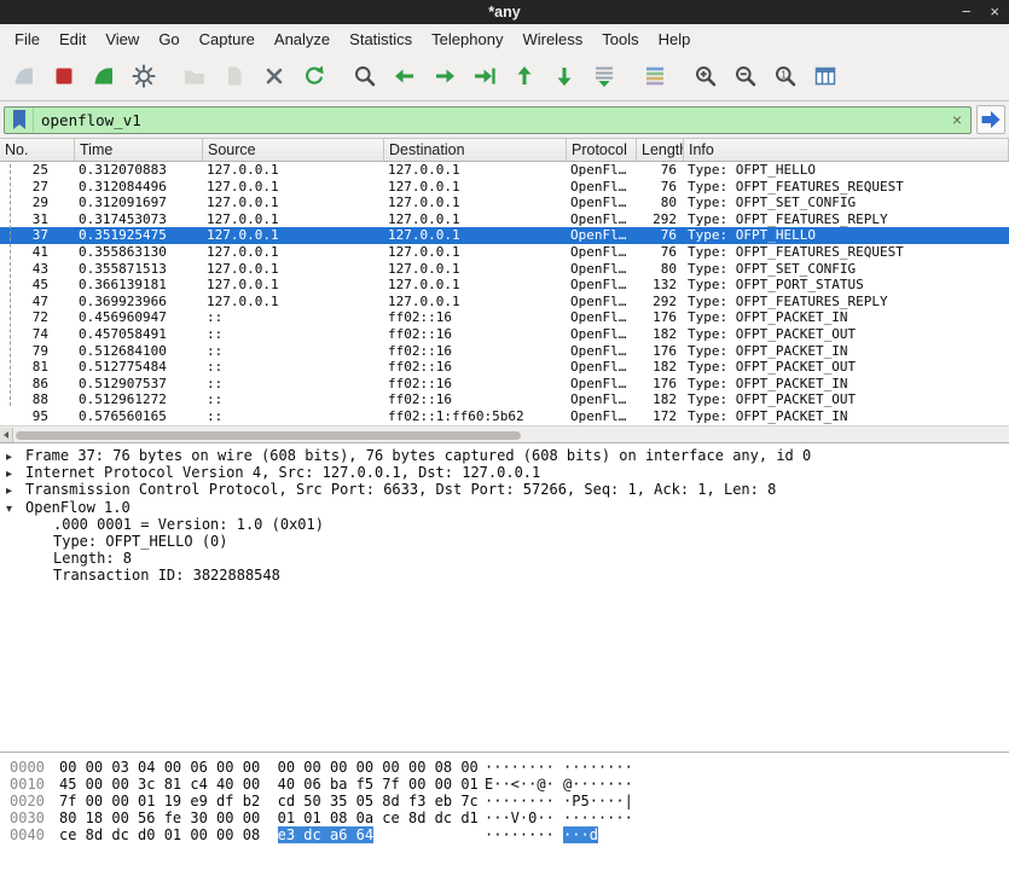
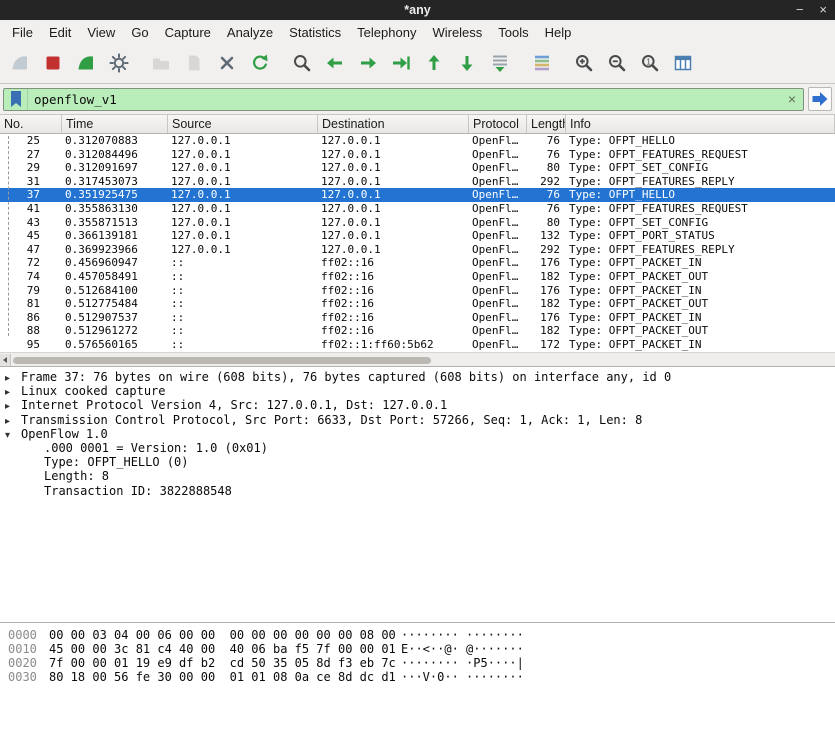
  *any
  −
  ×
  File
  Edit
  View
  Go
  Capture
  Analyze
  Statistics
  Telephony
  Wireless
  Tools
  Help
  1
  openflow_v1
  ×
  No.
  Time
  Source
  Destination
  Protocol
  Length
  Info
  25
  0.312070883
  127.0.0.1
  127.0.0.1
  OpenFl…
  76
  Type: OFPT_HELLO
  27
  0.312084496
  127.0.0.1
  127.0.0.1
  OpenFl…
  76
  Type: OFPT_FEATURES_REQUEST
  29
  0.312091697
  127.0.0.1
  127.0.0.1
  OpenFl…
  80
  Type: OFPT_SET_CONFIG
  31
  0.317453073
  127.0.0.1
  127.0.0.1
  OpenFl…
  292
  Type: OFPT_FEATURES_REPLY
  37
  0.351925475
  127.0.0.1
  127.0.0.1
  OpenFl…
  76
  Type: OFPT_HELLO
  41
  0.355863130
  127.0.0.1
  127.0.0.1
  OpenFl…
  76
  Type: OFPT_FEATURES_REQUEST
  43
  0.355871513
  127.0.0.1
  127.0.0.1
  OpenFl…
  80
  Type: OFPT_SET_CONFIG
  45
  0.366139181
  127.0.0.1
  127.0.0.1
  OpenFl…
  132
  Type: OFPT_PORT_STATUS
  47
  0.369923966
  127.0.0.1
  127.0.0.1
  OpenFl…
  292
  Type: OFPT_FEATURES_REPLY
  72
  0.456960947
  ::
  ff02::16
  OpenFl…
  176
  Type: OFPT_PACKET_IN
  74
  0.457058491
  ::
  ff02::16
  OpenFl…
  182
  Type: OFPT_PACKET_OUT
  79
  0.512684100
  ::
  ff02::16
  OpenFl…
  176
  Type: OFPT_PACKET_IN
  81
  0.512775484
  ::
  ff02::16
  OpenFl…
  182
  Type: OFPT_PACKET_OUT
  86
  0.512907537
  ::
  ff02::16
  OpenFl…
  176
  Type: OFPT_PACKET_IN
  88
  0.512961272
  ::
  ff02::16
  OpenFl…
  182
  Type: OFPT_PACKET_OUT
  95
  0.576560165
  ::
  ff02::1:ff60:5b62
  OpenFl…
  172
  Type: OFPT_PACKET_IN
  ▸ Frame 37: 76 bytes on wire (608 bits), 76 bytes captured (608 bits) on interface any, id 0
+ ▸ Linux cooked capture
  ▸ Internet Protocol Version 4, Src: 127.0.0.1, Dst: 127.0.0.1
  ▸ Transmission Control Protocol, Src Port: 6633, Dst Port: 57266, Seq: 1, Ack: 1, Len: 8
  ▾ OpenFlow 1.0
  .000 0001 = Version: 1.0 (0x01)
  Type: OFPT_HELLO (0)
  Length: 8
  Transaction ID: 3822888548
  0000 00 00 03 04 00 06 00 00 00 00 00 00 00 00 08 00 ········ ········
  0010 45 00 00 3c 81 c4 40 00 40 06 ba f5 7f 00 00 01 E··<··@· @·······
  0020 7f 00 00 01 19 e9 df b2 cd 50 35 05 8d f3 eb 7c ········ ·P5····|
  0030 80 18 00 56 fe 30 00 00 01 01 08 0a ce 8d dc d1 ···V·0·· ········
- 0040 ce 8d dc d0 01 00 00 08 e3 dc a6 64 ········ ···d
